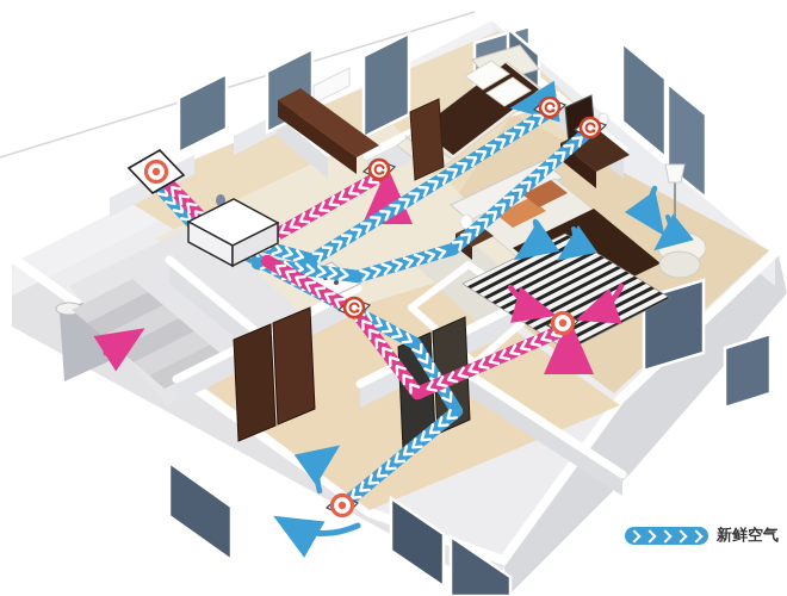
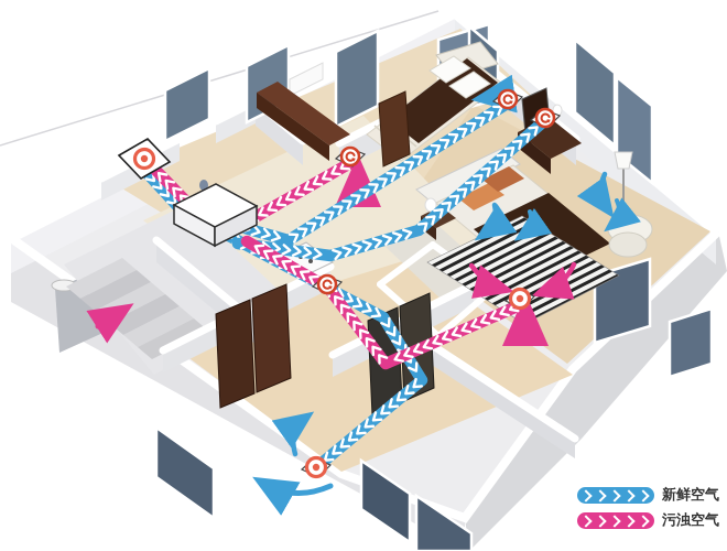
  新鲜空气
+ 污浊空气
